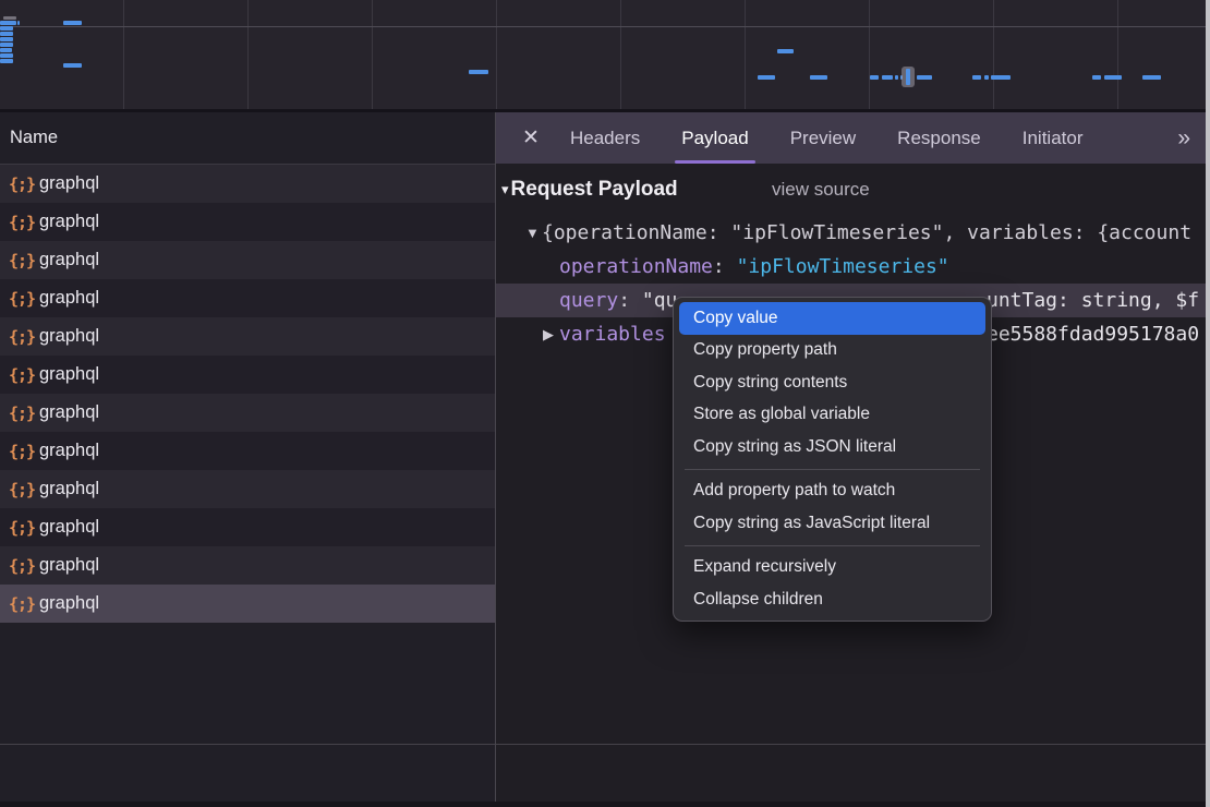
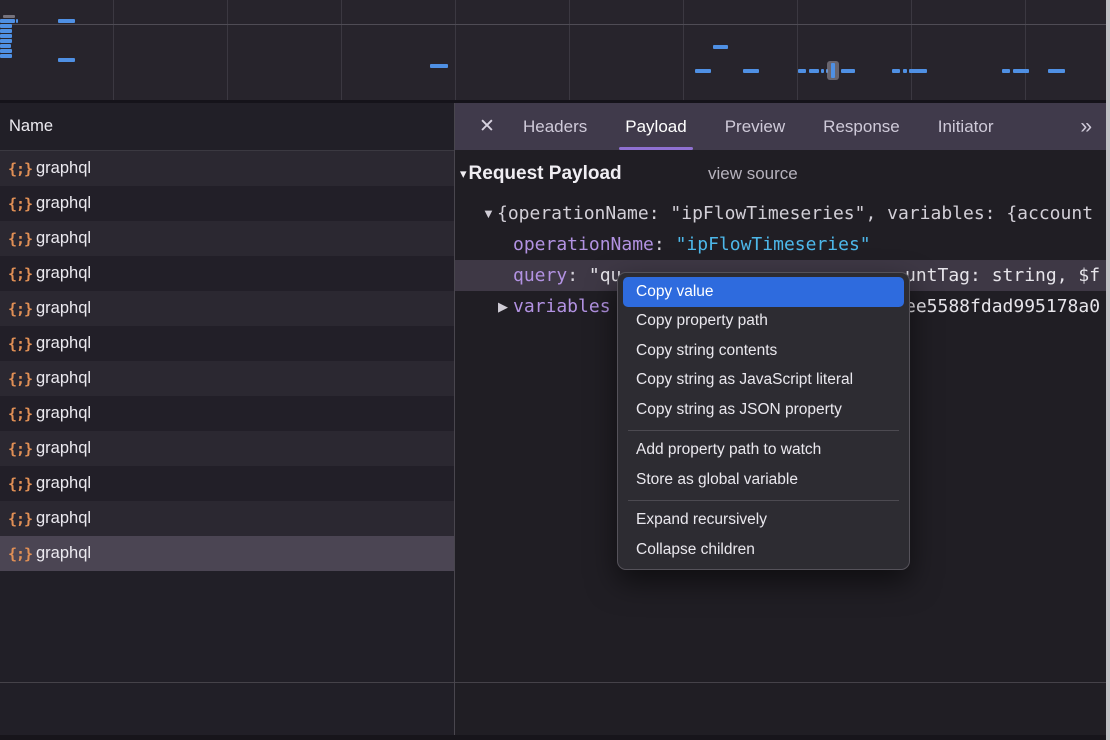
  Name
  {;}
  graphql
  {;}
  graphql
  {;}
  graphql
  {;}
  graphql
  {;}
  graphql
  {;}
  graphql
  {;}
  graphql
  {;}
  graphql
  {;}
  graphql
  {;}
  graphql
  {;}
  graphql
  {;}
  graphql
  ✕
  Headers
  Payload
  Preview
  Response
  Initiator
  »
  ▾
  Request Payload
  view source
  ▼
  {operationName: "ipFlowTimeseries", variables: {account
  operationName: "ipFlowTimeseries"
  query: "qu
  untTag: string, $f
  ▶
  variables
  ee5588fdad995178a0
  Copy value
  Copy property path
  Copy string contents
- Store as global variable
+ Copy string as JavaScript literal
- Copy string as JSON literal
+ Copy string as JSON property
  Add property path to watch
- Copy string as JavaScript literal
+ Store as global variable
  Expand recursively
  Collapse children
